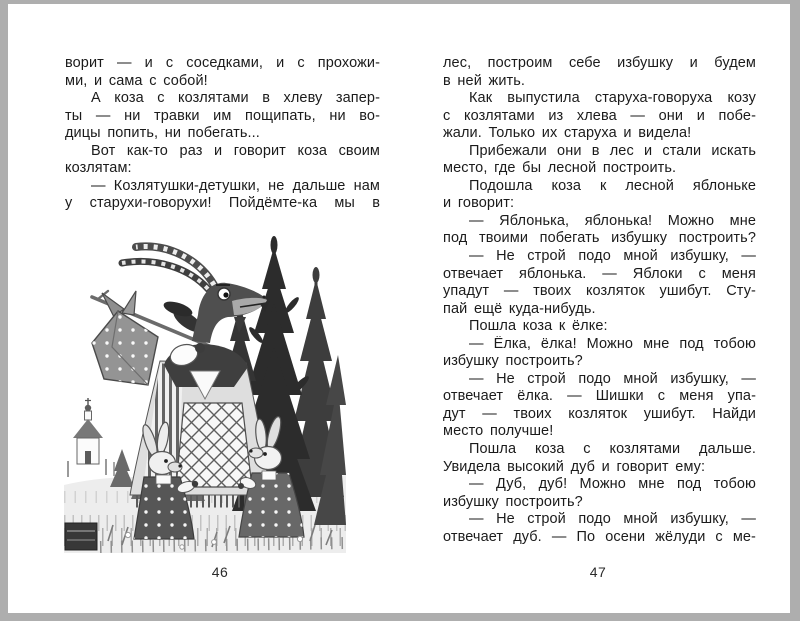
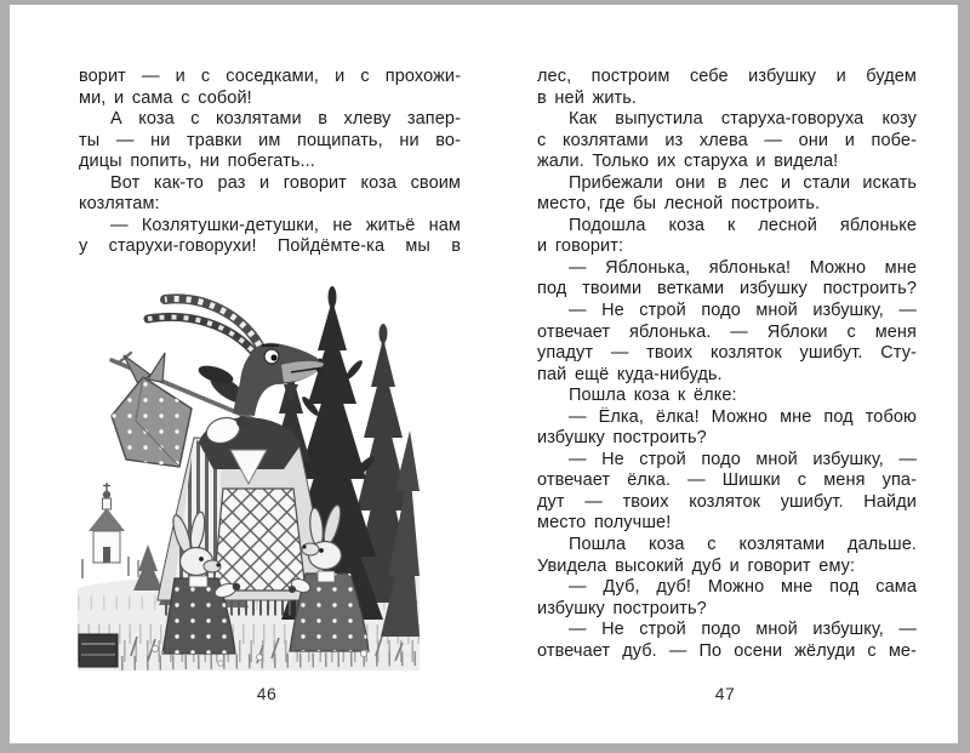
  ворит — и с соседками, и с прохожи-
  ми, и сама с собой!
  А коза с козлятами в хлеву запер-
  ты — ни травки им пощипать, ни во-
  дицы попить, ни побегать...
  Вот как-то раз и говорит коза своим
  козлятам:
- — Козлятушки-детушки, не дальше нам
+ — Козлятушки-детушки, не житьё нам
  у старухи-говорухи! Пойдёмте-ка мы в
  лес, построим себе избушку и будем
  в ней жить.
  Как выпустила старуха-говоруха козу
  с козлятами из хлева — они и побе-
  жали. Только их старуха и видела!
  Прибежали они в лес и стали искать
  место, где бы лесной построить.
  Подошла коза к лесной яблоньке
  и говорит:
  — Яблонька, яблонька! Можно мне
- под твоими побегать избушку построить?
+ под твоими ветками избушку построить?
  — Не строй подо мной избушку, —
  отвечает яблонька. — Яблоки с меня
  упадут — твоих козляток ушибут. Сту-
  пай ещё куда-нибудь.
  Пошла коза к ёлке:
  — Ёлка, ёлка! Можно мне под тобою
  избушку построить?
  — Не строй подо мной избушку, —
  отвечает ёлка. — Шишки с меня упа-
  дут — твоих козляток ушибут. Найди
  место получше!
  Пошла коза с козлятами дальше.
  Увидела высокий дуб и говорит ему:
- — Дуб, дуб! Можно мне под тобою
+ — Дуб, дуб! Можно мне под сама
  избушку построить?
  — Не строй подо мной избушку, —
  отвечает дуб. — По осени жёлуди с ме-
  46
  47
